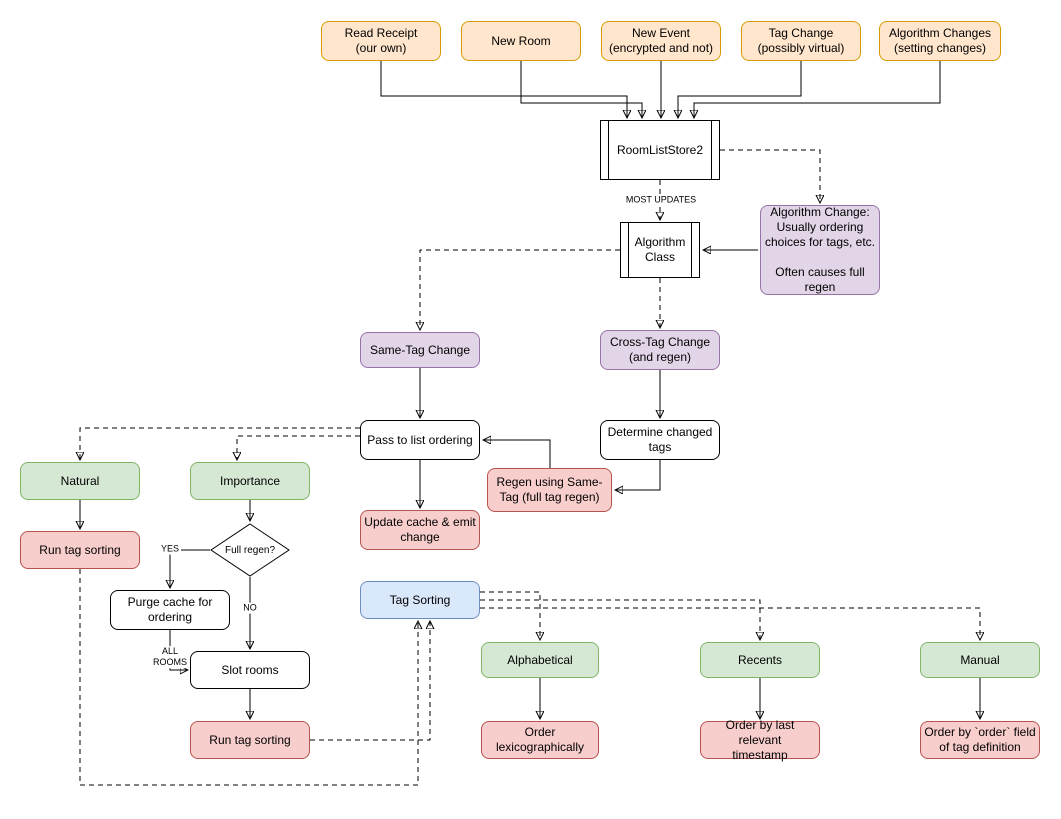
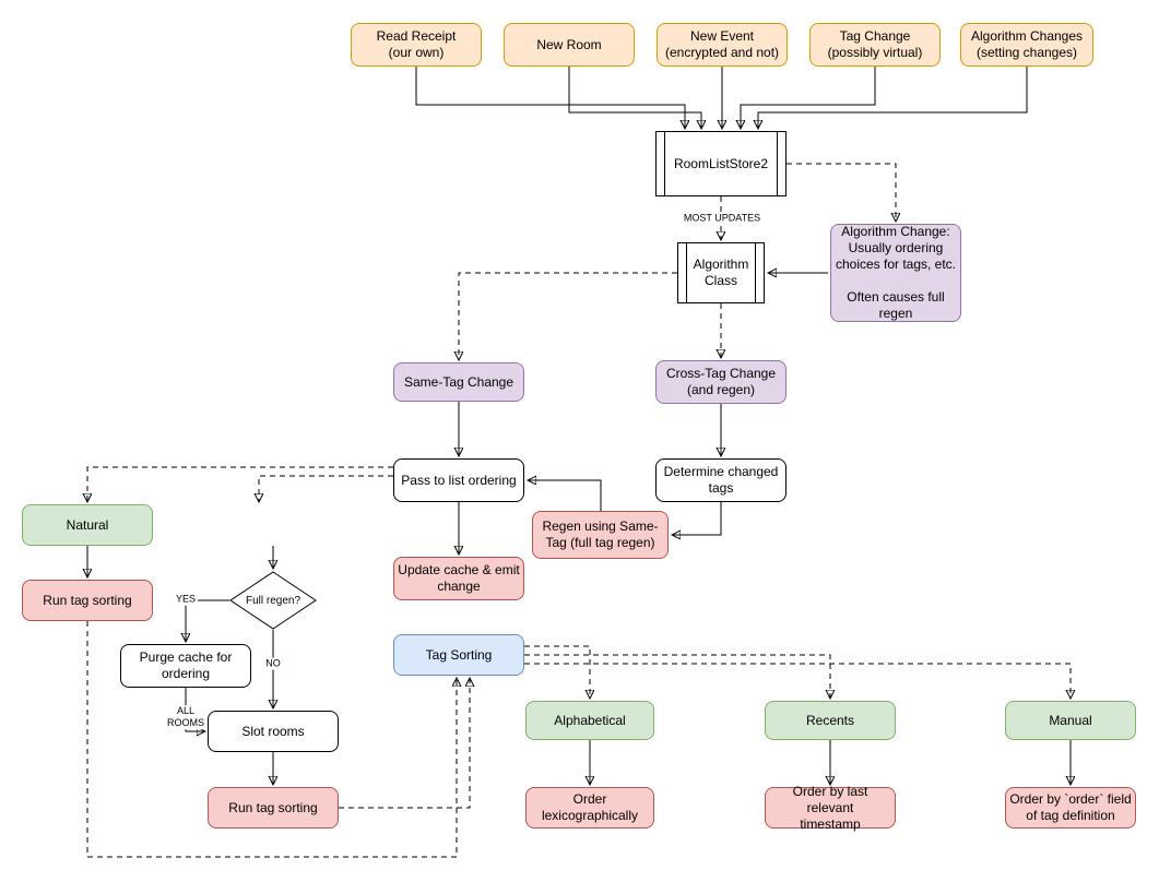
  Read Receipt
  (our own)
  New Room
  New Event
  (encrypted and not)
  Tag Change
  (possibly virtual)
  Algorithm Changes
  (setting changes)
  RoomListStore2
  Algorithm
  Class
  Algorithm Change:
  Usually ordering
  choices for tags, etc.
  Often causes full
  regen
  Same-Tag Change
  Cross-Tag Change
  (and regen)
  Pass to list ordering
  Determine changed
  tags
  Regen using Same-
  Tag (full tag regen)
  Update cache & emit
  change
  Natural
- Importance
  Run tag sorting
  Full regen?
  Purge cache for
  ordering
  Slot rooms
  Run tag sorting
  Tag Sorting
  Alphabetical
  Recents
  Manual
  Order
  lexicographically
  Order by last relevant
  timestamp
  Order by `order` field
  of tag definition
  MOST UPDATES
  YES
  NO
  ALL
  ROOMS
